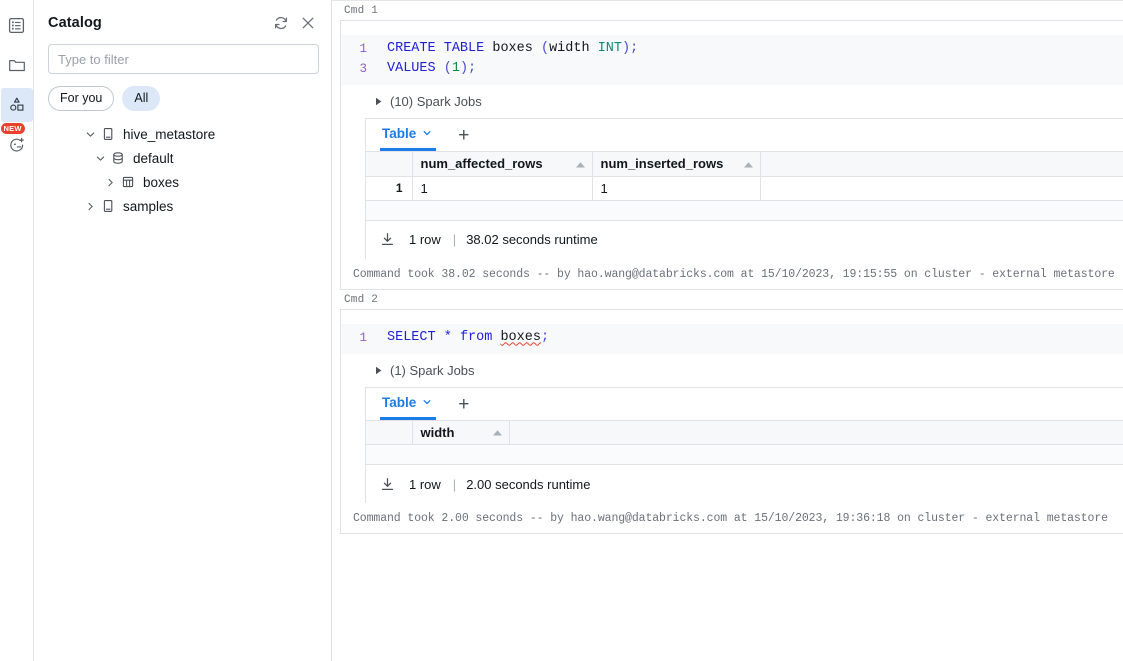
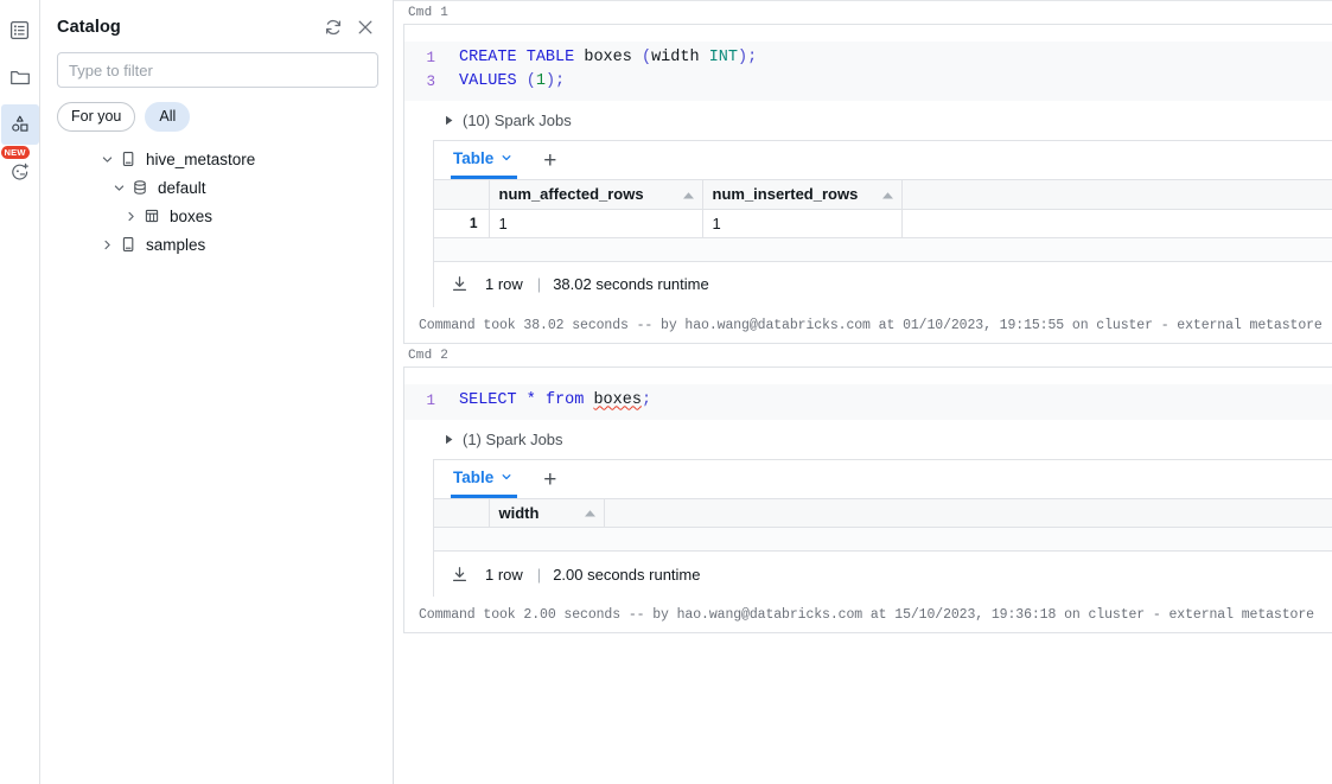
  NEW
  Catalog
  Type to filter
  For you
  All
  hive_metastore
  default
  boxes
  samples
  Cmd 1
  1
  CREATE TABLE boxes (width INT);
  3
  VALUES (1);
  (10) Spark Jobs
  Table
  +
  	num_affected_rows	num_inserted_rows
  1	1	1
  1 row
  |
  38.02 seconds runtime
- Command took 38.02 seconds -- by hao.wang@databricks.com at 15/10/2023, 19:15:55 on cluster - external metastore
+ Command took 38.02 seconds -- by hao.wang@databricks.com at 01/10/2023, 19:15:55 on cluster - external metastore
  Cmd 2
  1
  SELECT * from boxes;
  (1) Spark Jobs
  Table
  +
  	width
  1 row
  |
  2.00 seconds runtime
  Command took 2.00 seconds -- by hao.wang@databricks.com at 15/10/2023, 19:36:18 on cluster - external metastore
